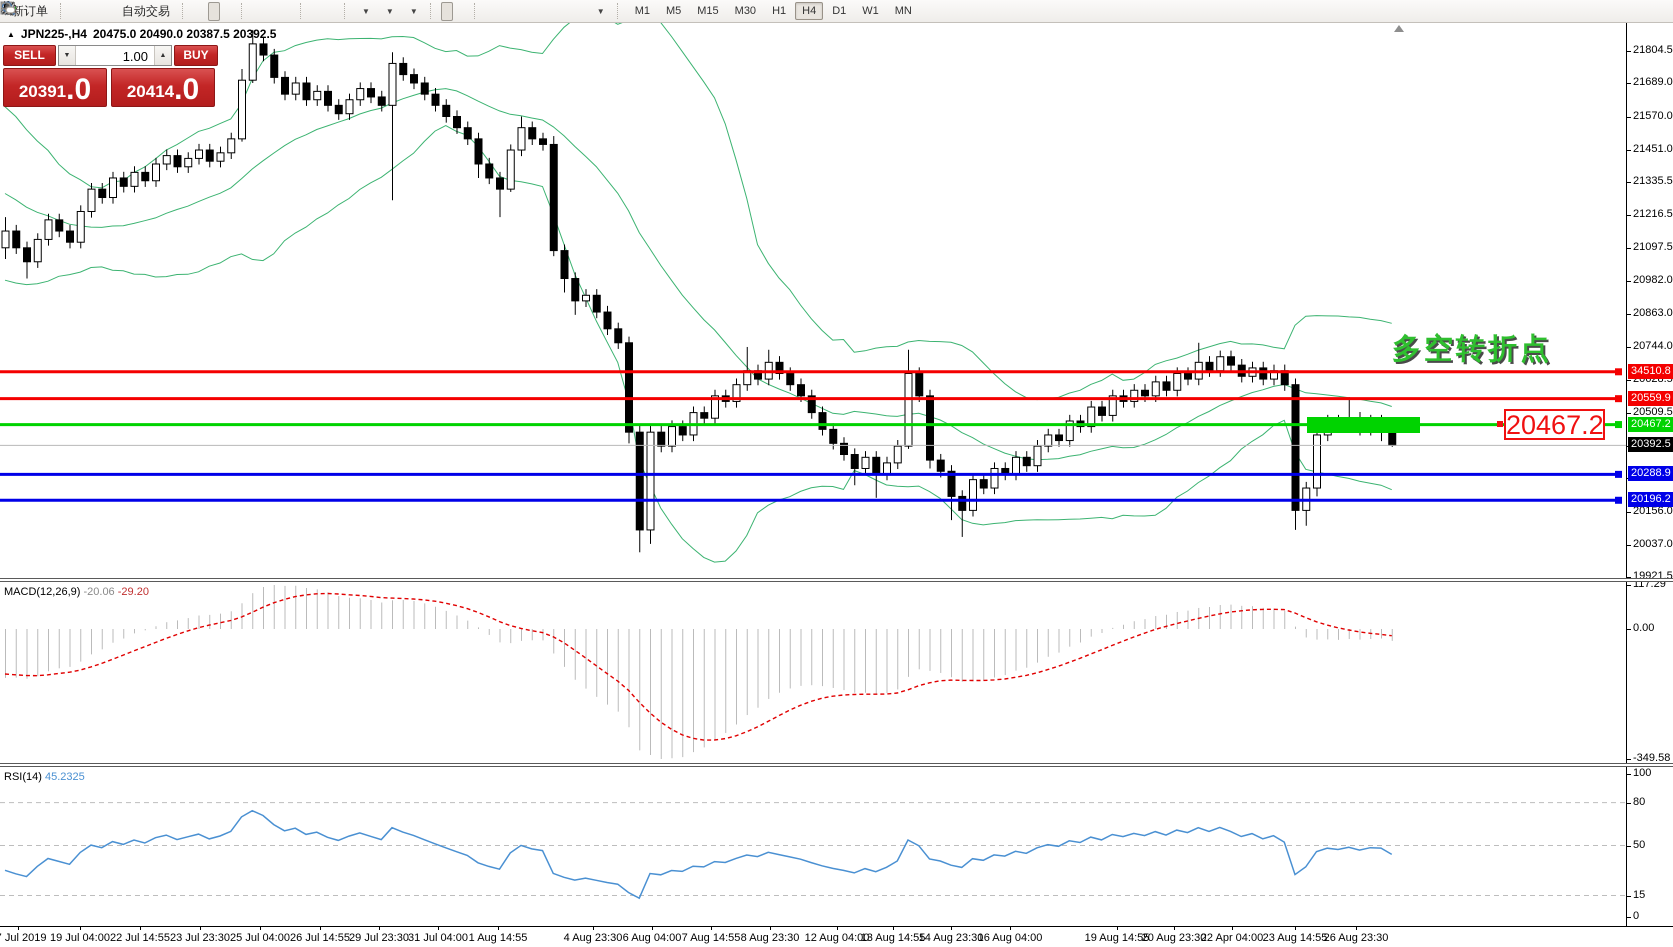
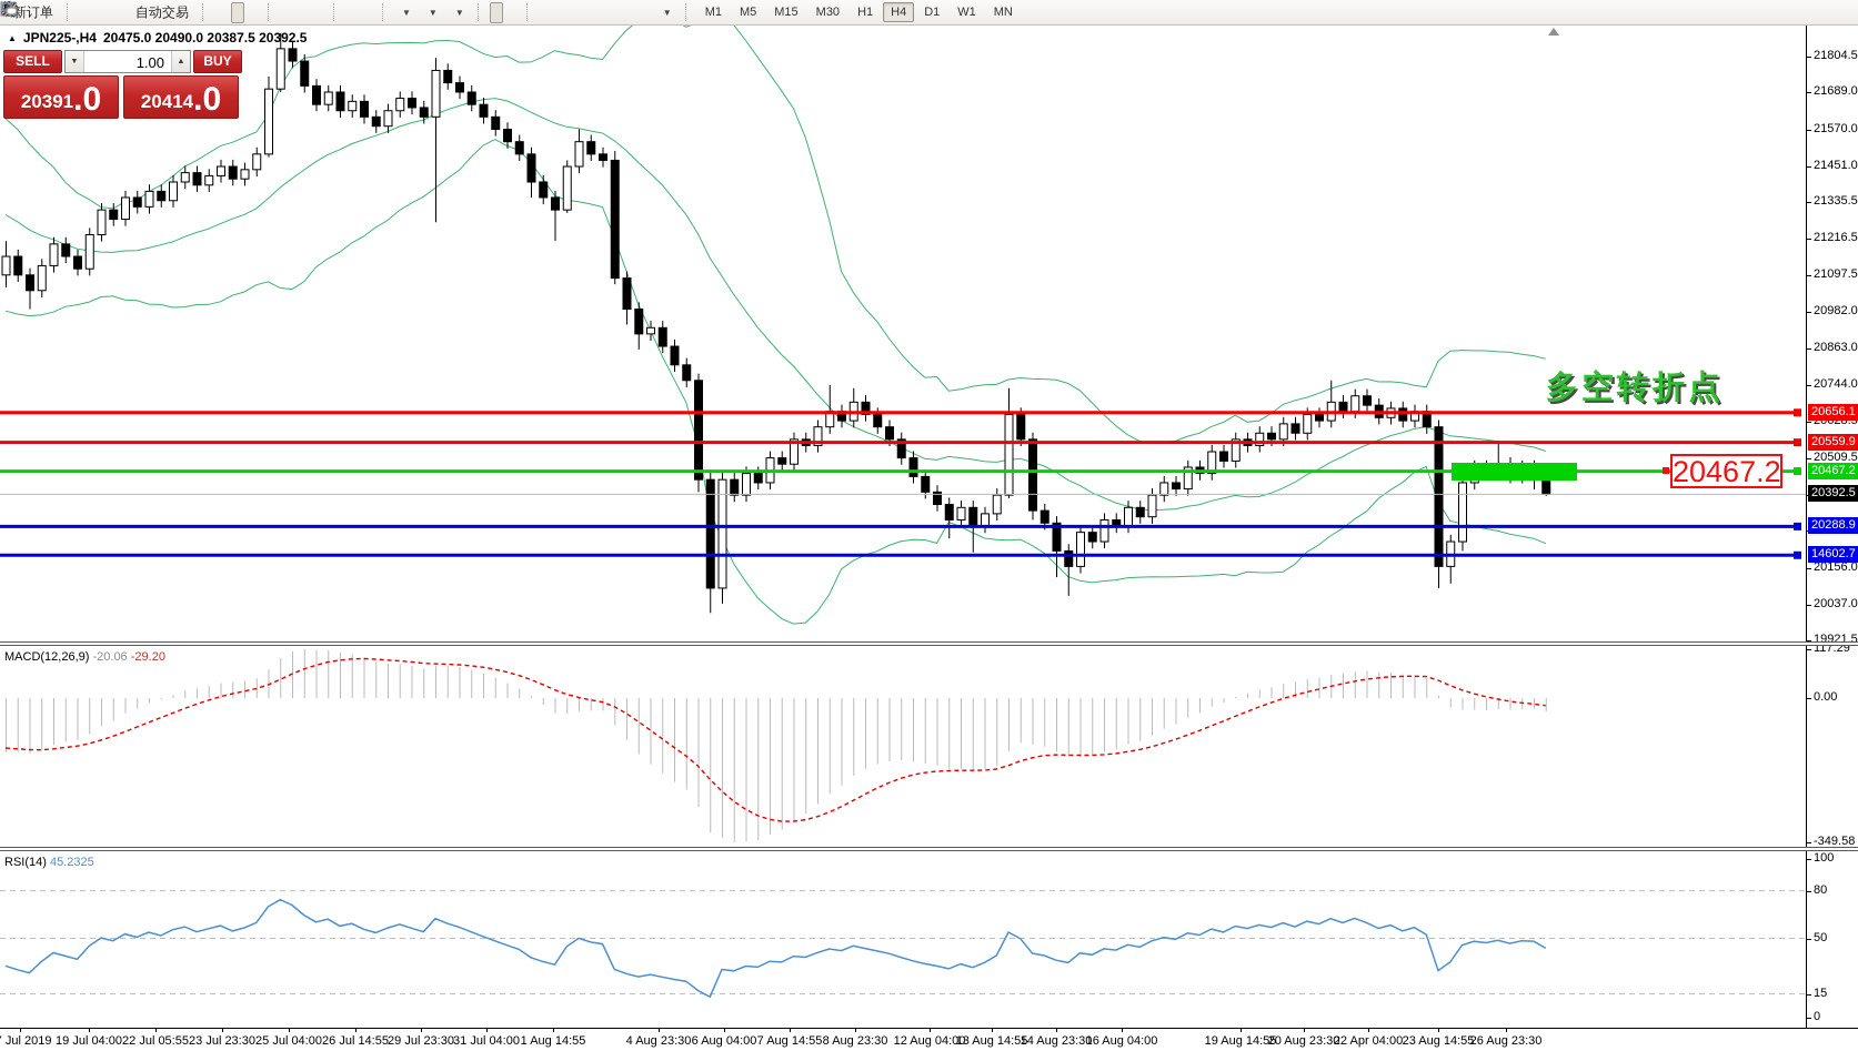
  新订单
  自动交易
  ▼
  ▼
  ▼
  ▼
  M1
  M5
  M15
  M30
  H1
  H4
  D1
  W1
  MN
  MACD(12,26,9) -20.06 -29.20
  RSI(14) 45.2325
  21804.5
  21689.0
  21570.0
  21451.0
  21335.5
  21216.5
  21097.5
  20982.0
  20863.0
  20744.0
  20509.5
  20156.0
  20037.0
  19921.5
  117.29
  0.00
  -349.58
  100
  80
  50
  15
  0
- 34510.8
+ 20656.1
  20559.9
  20467.2
  20288.9
- 20196.2
+ 14602.7
  20392.5
  Jul 2019
  19 Jul 04:00
- 22 Jul 14:55
+ 22 Jul 05:55
  23 Jul 23:30
  25 Jul 04:00
  26 Jul 14:55
  29 Jul 23:30
  31 Jul 04:00
  1 Aug 14:55
  4 Aug 23:30
  6 Aug 04:00
  7 Aug 14:55
  8 Aug 23:30
  12 Aug 04:00
  13 Aug 14:55
  14 Aug 23:30
  16 Aug 04:00
  19 Aug 14:55
  20 Aug 23:30
  22 Apr 04:00
  23 Aug 14:55
  26 Aug 23:30
  ▲
  JPN225-,H4
  20475.0 20490.0 20387.5 20392.5
  SELL
  1.00
  BUY
  20391
  .0
  20414
  .0
  多空转折点
  20467.2
